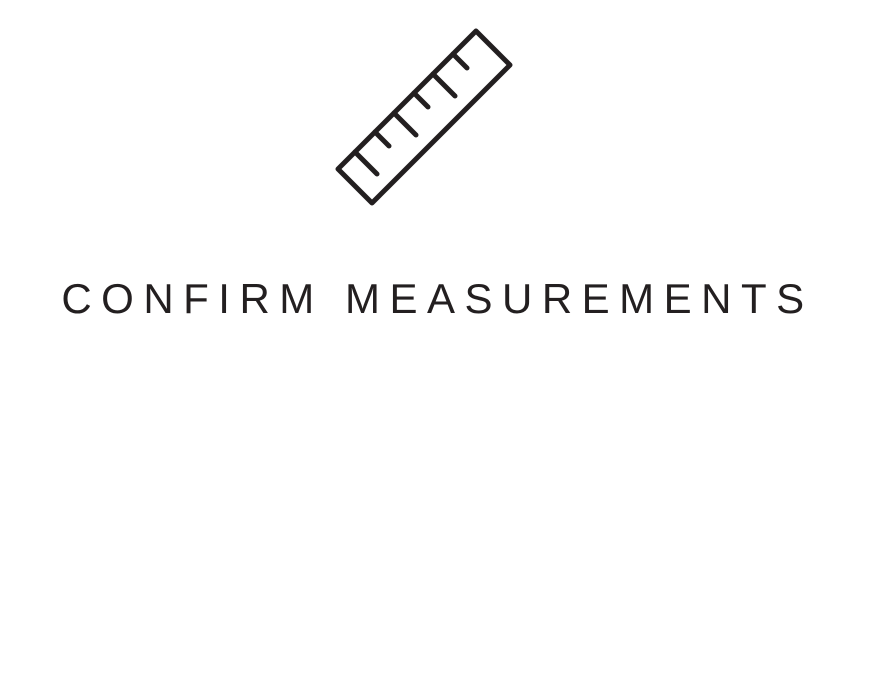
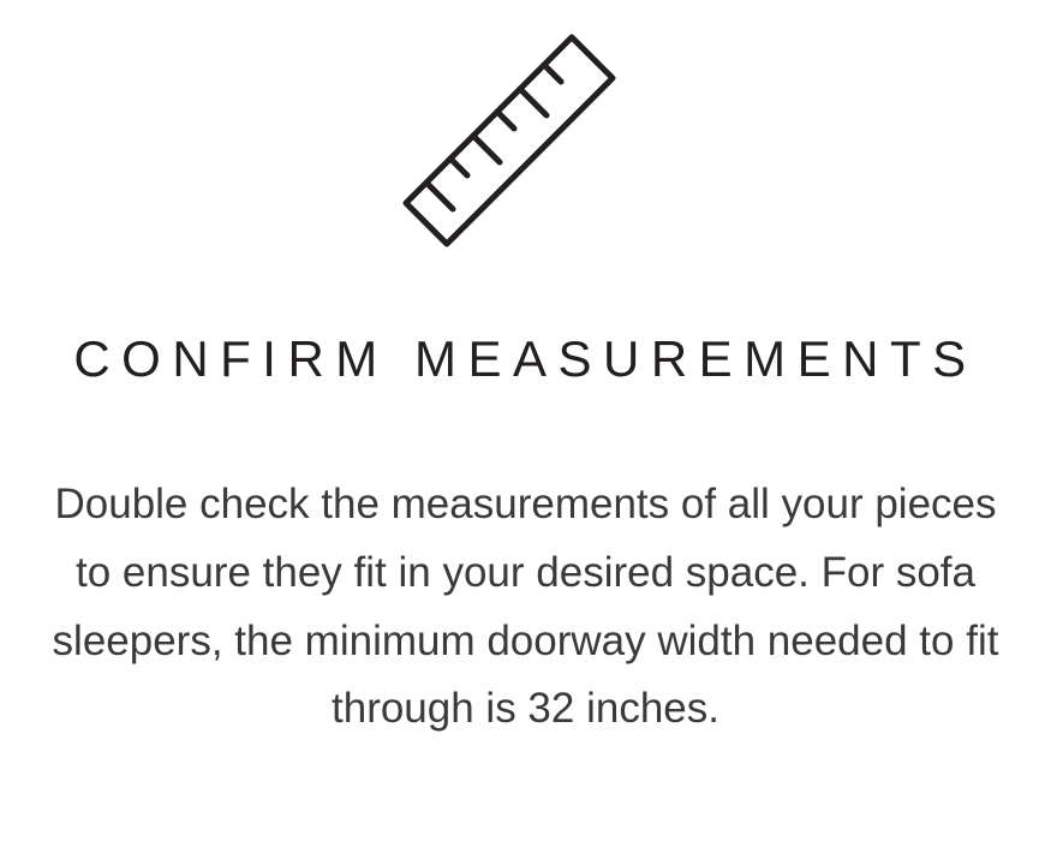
  CONFIRM MEASUREMENTS
+ Double check the measurements of all your pieces to ensure they fit in your desired space. For sofa sleepers, the minimum doorway width needed to fit through is 32 inches.
